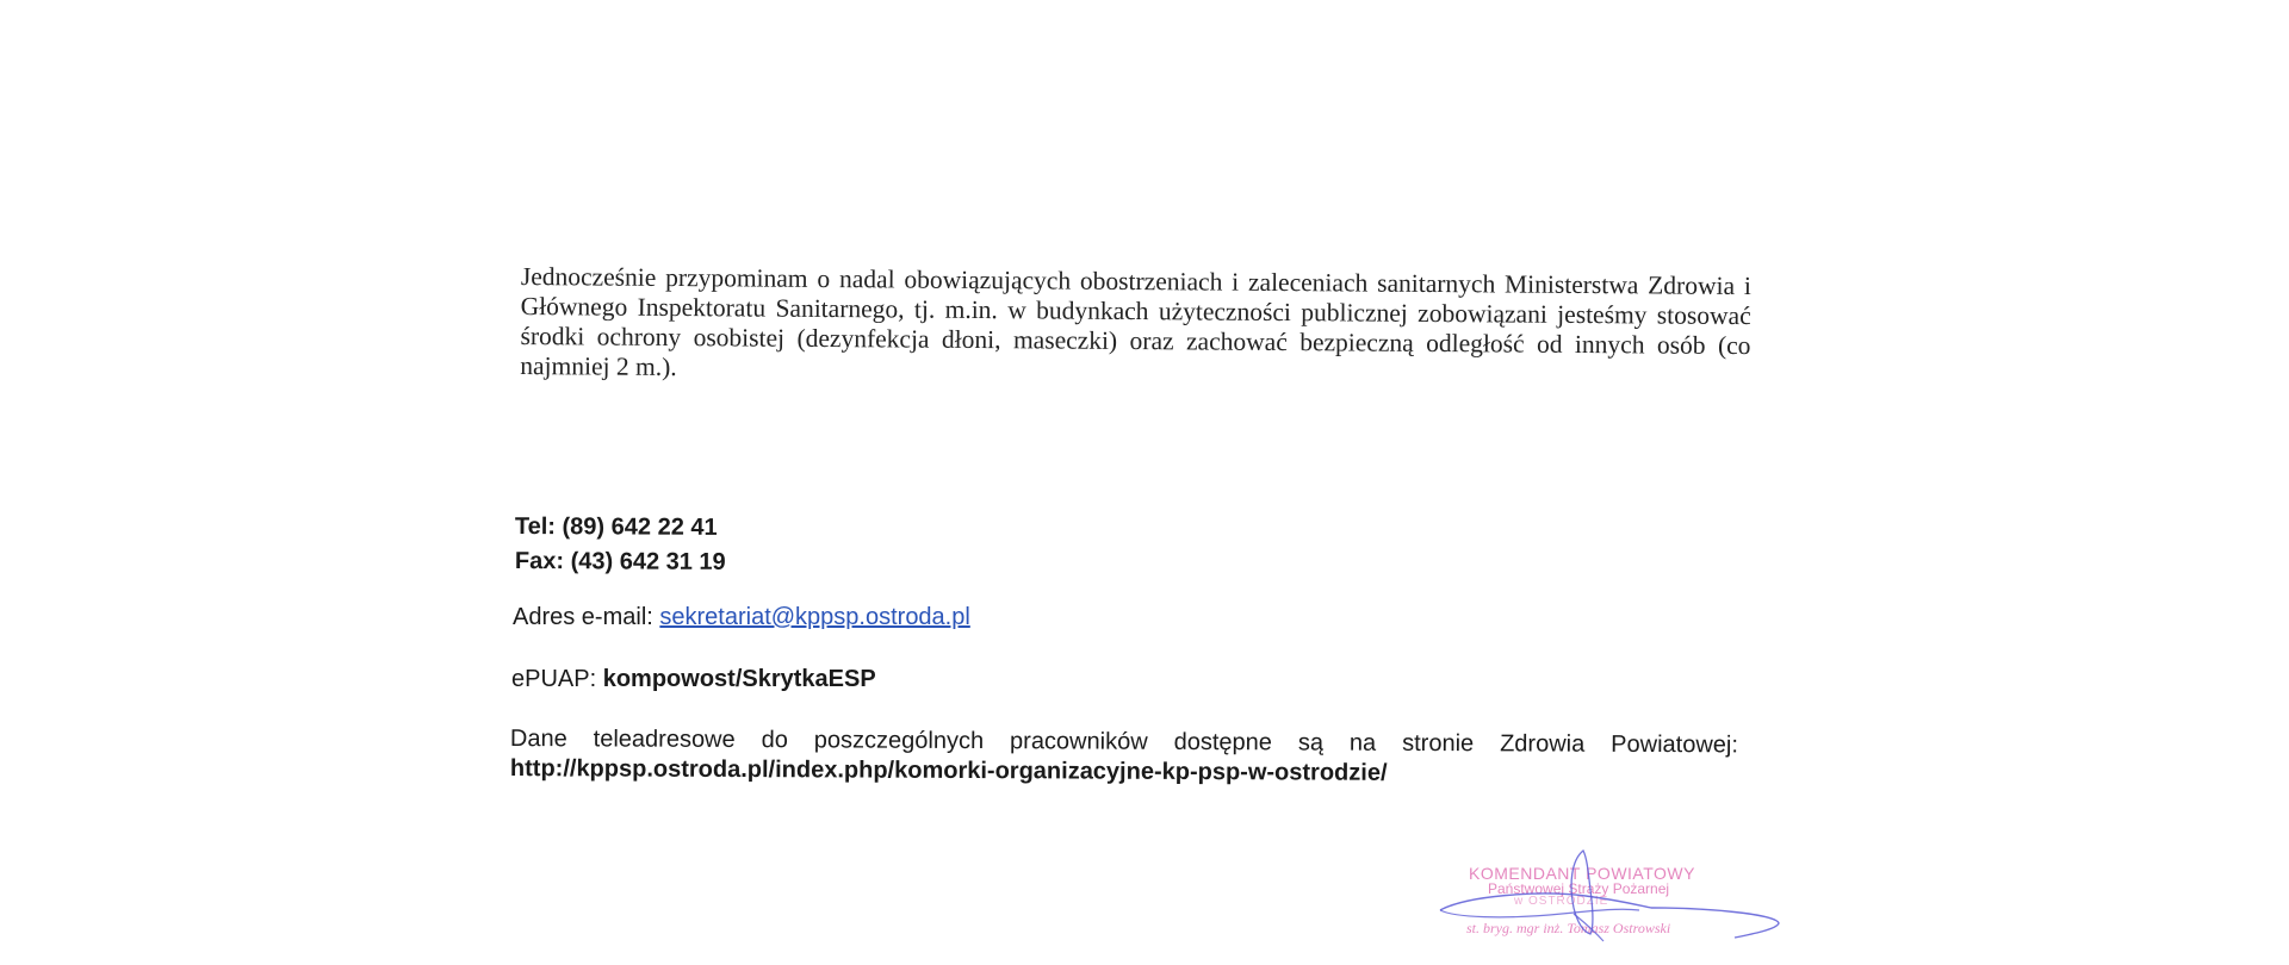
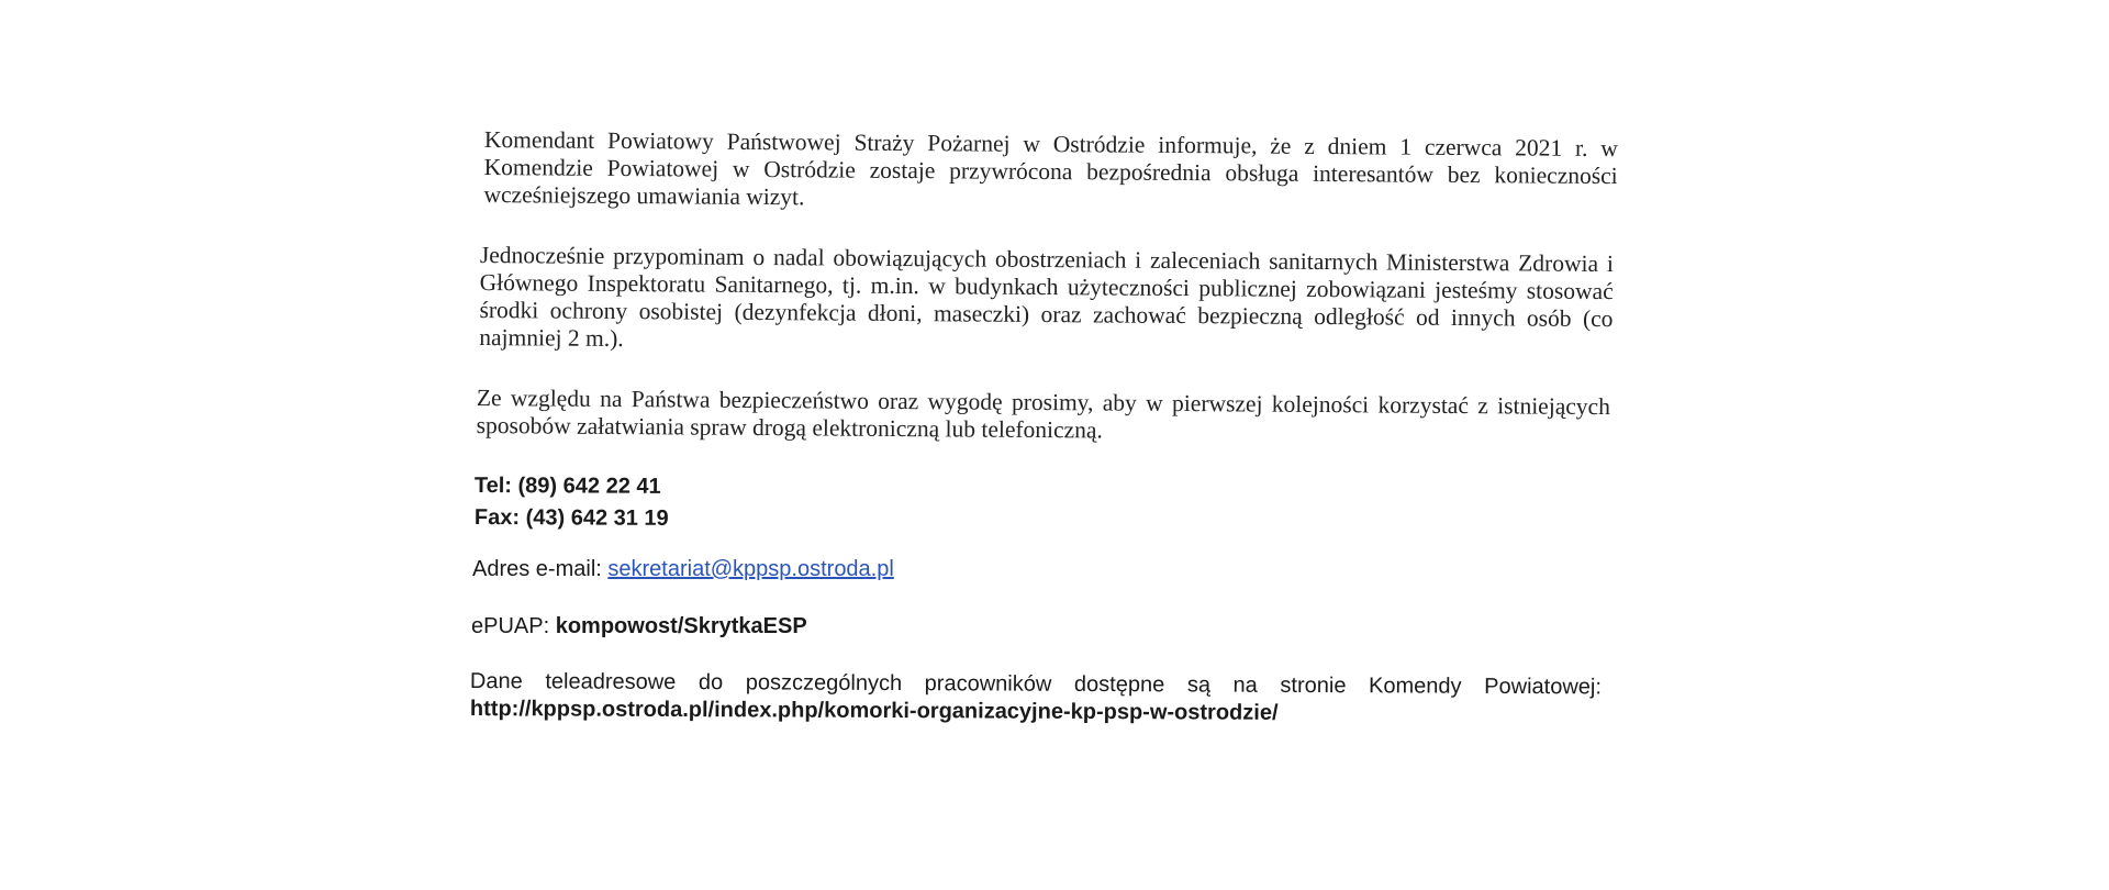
+ Komendant Powiatowy Państwowej Straży Pożarnej w Ostródzie informuje, że z dniem 1 czerwca 2021 r. w Komendzie Powiatowej w Ostródzie zostaje przywrócona bezpośrednia obsługa interesantów bez konieczności wcześniejszego umawiania wizyt.
  Jednocześnie przypominam o nadal obowiązujących obostrzeniach i zaleceniach sanitarnych Ministerstwa Zdrowia i Głównego Inspektoratu Sanitarnego, tj. m.in. w budynkach użyteczności publicznej zobowiązani jesteśmy stosować środki ochrony osobistej (dezynfekcja dłoni, maseczki) oraz zachować bezpieczną odległość od innych osób (co najmniej 2 m.).
+ Ze względu na Państwa bezpieczeństwo oraz wygodę prosimy, aby w pierwszej kolejności korzystać z istniejących sposobów załatwiania spraw drogą elektroniczną lub telefoniczną.
  Tel: (89) 642 22 41
  Fax: (43) 642 31 19
  Adres e-mail: sekretariat@kppsp.ostroda.pl
  ePUAP: kompowost/SkrytkaESP
- Dane teleadresowe do poszczególnych pracowników dostępne są na stronie Zdrowia Powiatowej:
+ Dane teleadresowe do poszczególnych pracowników dostępne są na stronie Komendy Powiatowej:
  http://kppsp.ostroda.pl/index.php/komorki-organizacyjne-kp-psp-w-ostrodzie/
- KOMENDANT POWIATOWY
- Państwowej Straży Pożarnej
- w OSTRÓDZIE
- st. bryg. mgr inż. Tomasz Ostrowski
